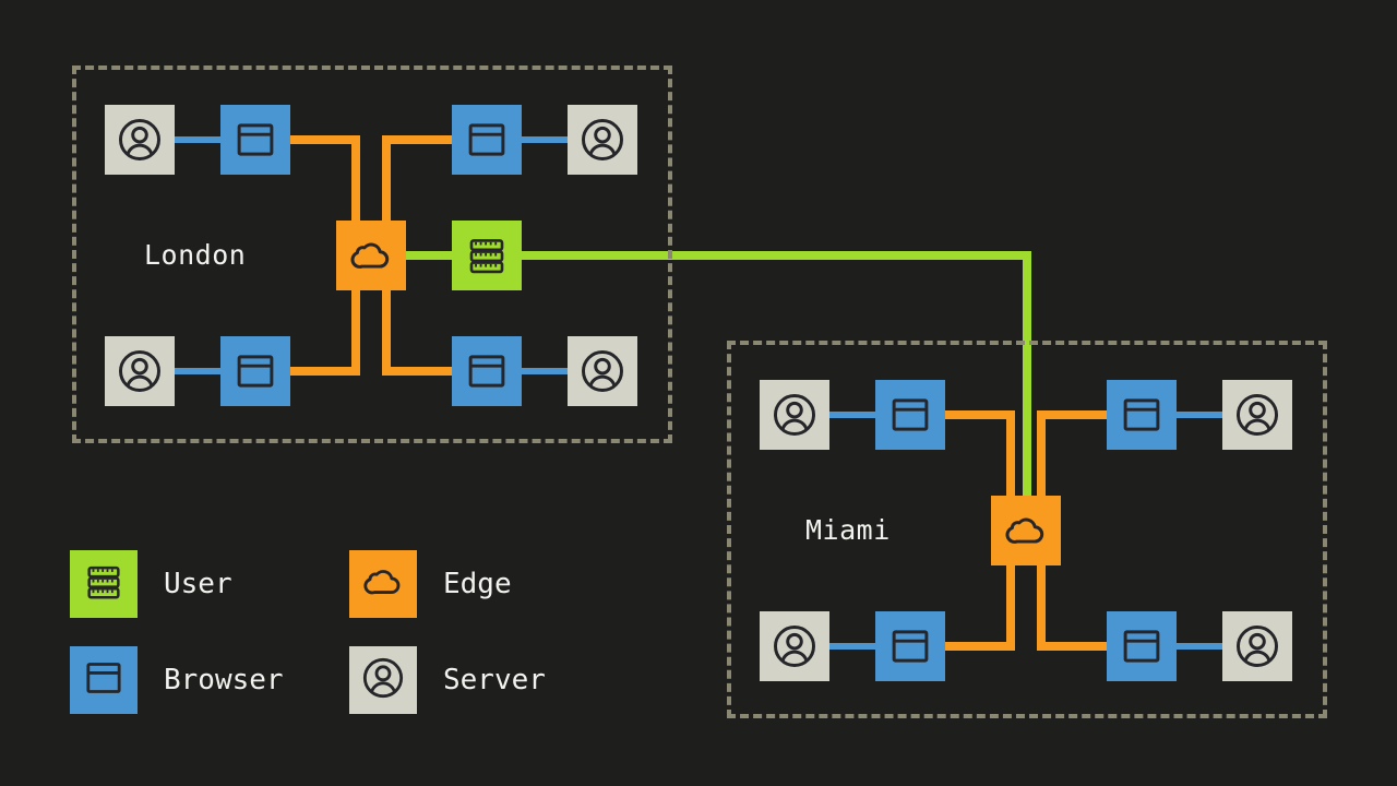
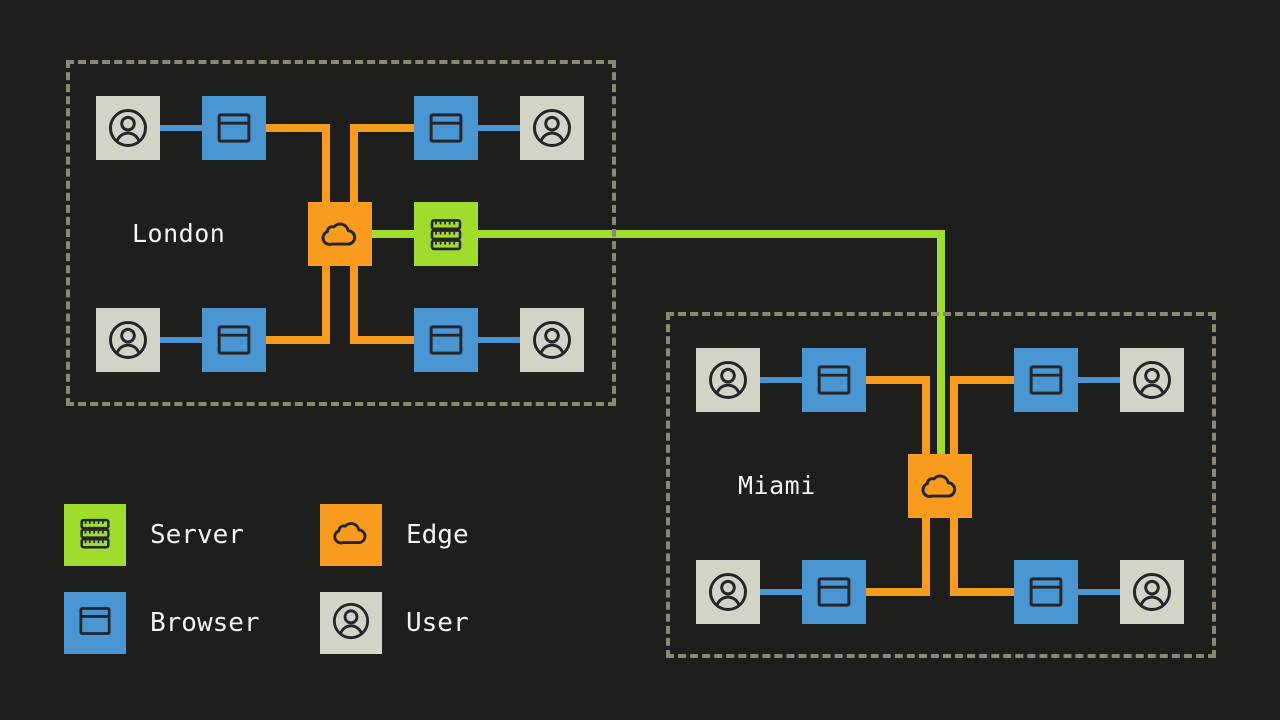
  London
  Miami
- User
+ Server
  Edge
  Browser
- Server
+ User
